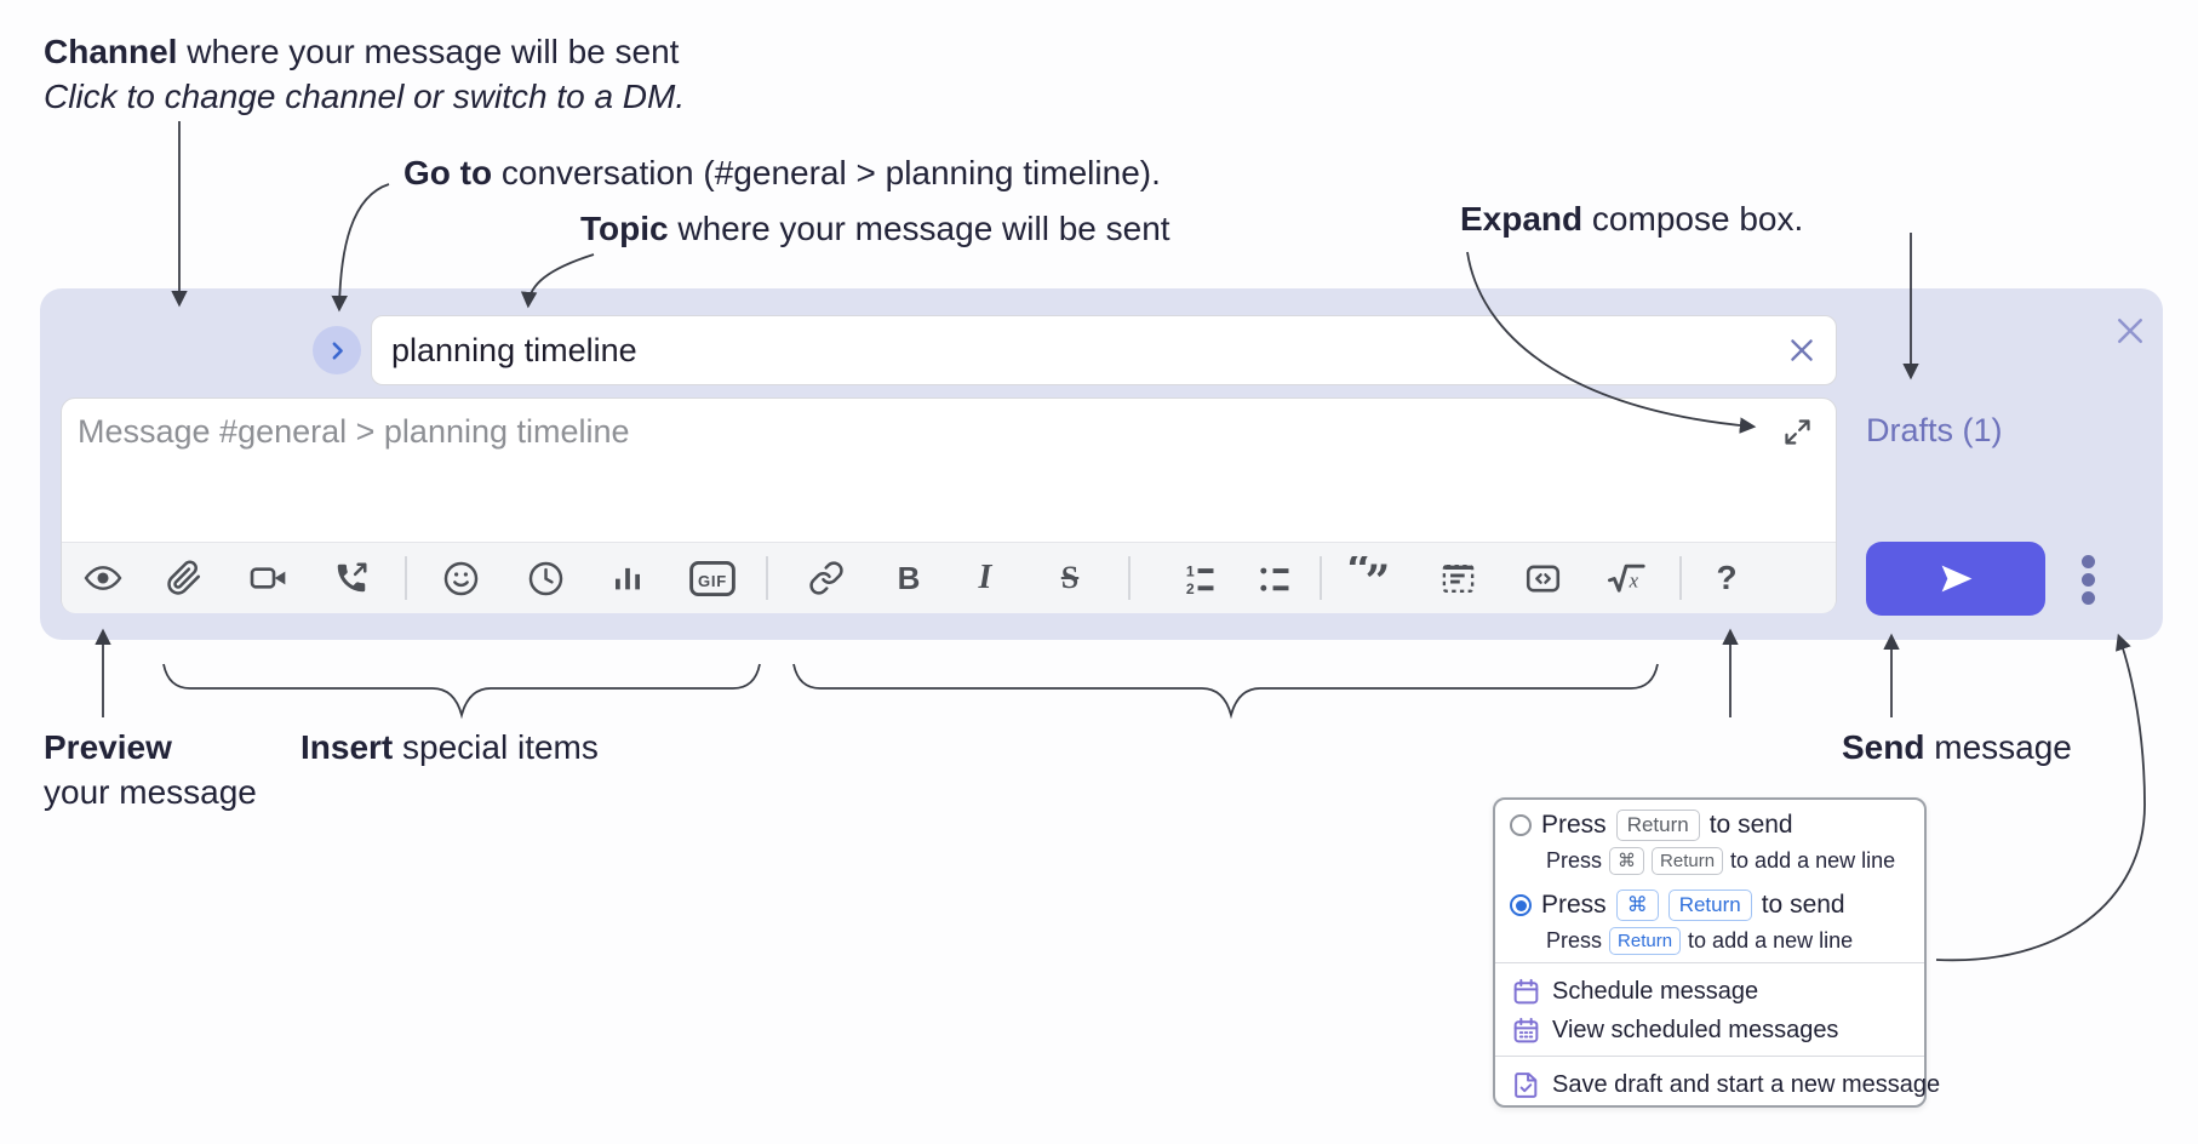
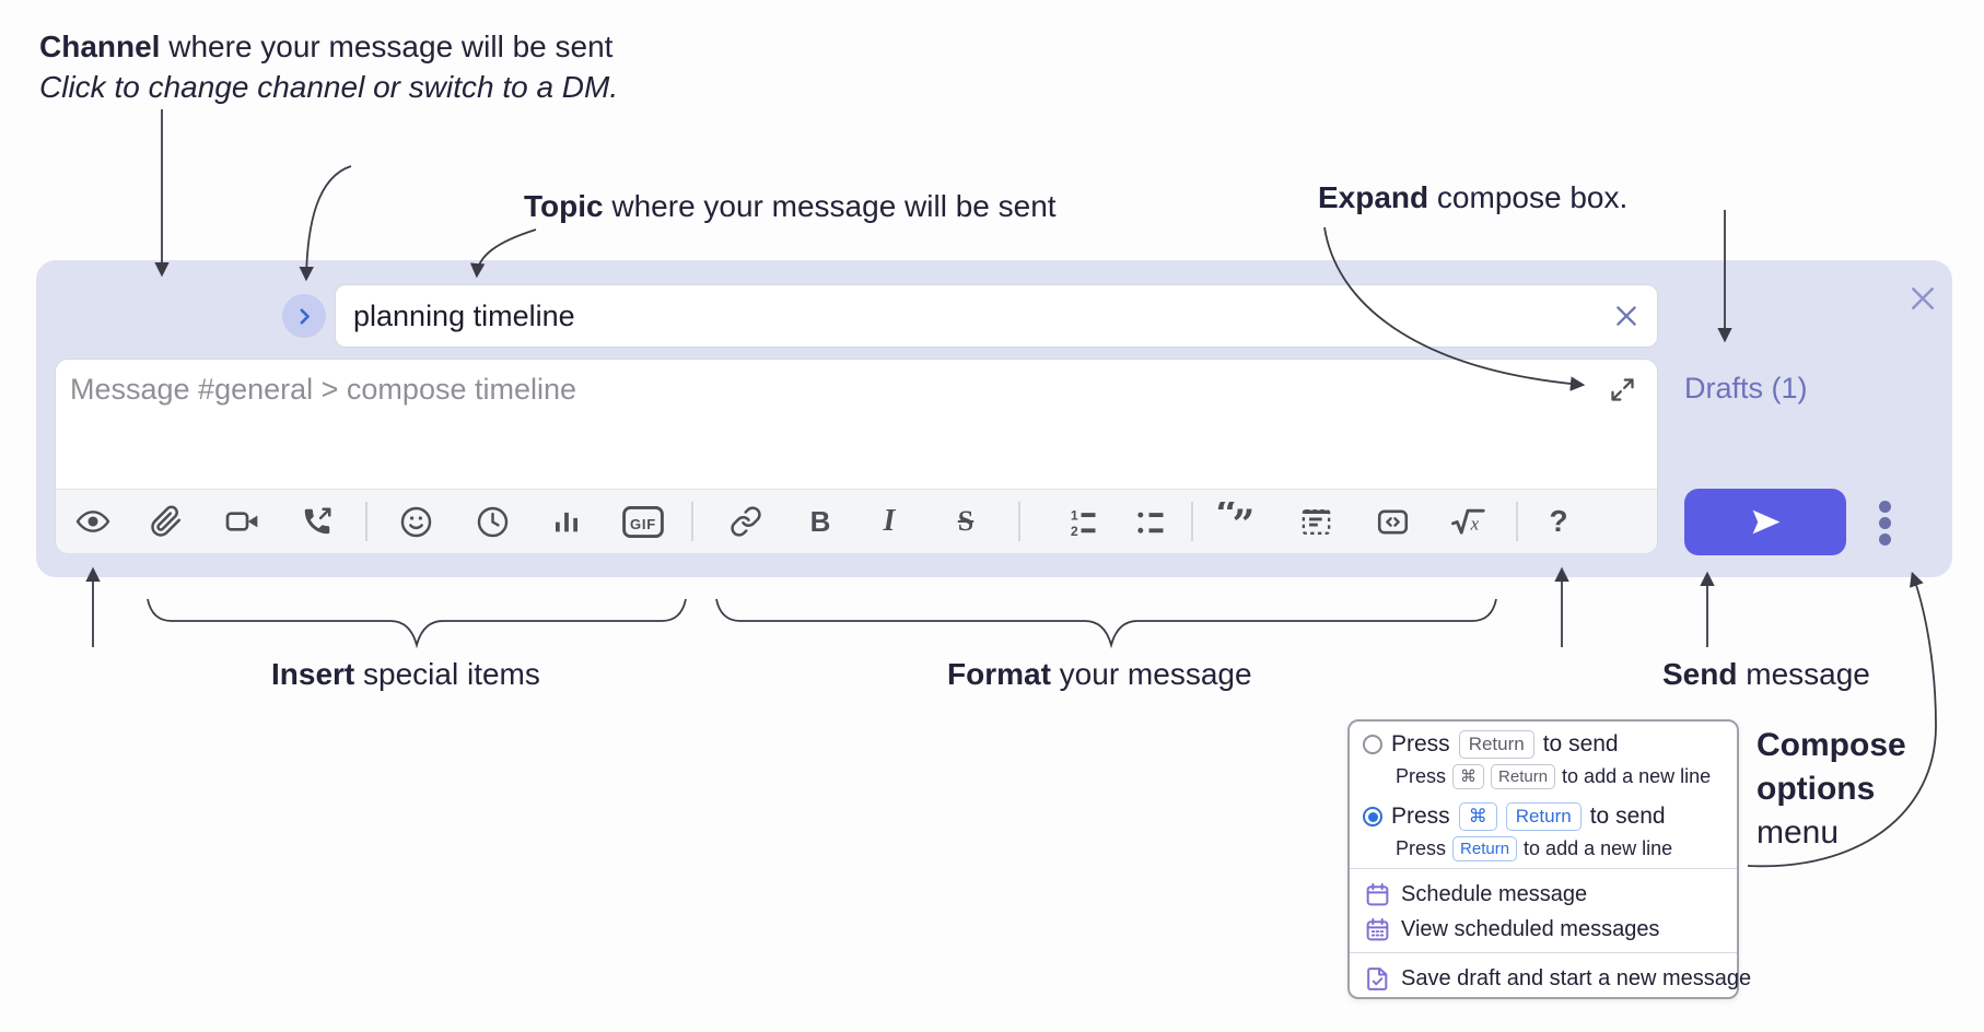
  Channel where your message will be sent
  Click to change channel or switch to a DM.
- Go to conversation (#general > planning timeline).
  Topic where your message will be sent
  Expand compose box.
- Preview
- your message
  Insert special items
+ Format your message
  Send message
+ Compose
+ options
+ menu
  planning timeline
- Message #general > planning timeline
+ Message #general > compose timeline
  GIF
  B
  I
  S
  1
  2
  “
  ”
  x
  ?
  Drafts (1)
  Press
  Return
  to send
  Press
  ⌘
  Return
  to add a new line
  Press
  ⌘
  Return
  to send
  Press
  Return
  to add a new line
  Schedule message
  View scheduled messages
  Save draft and start a new message
